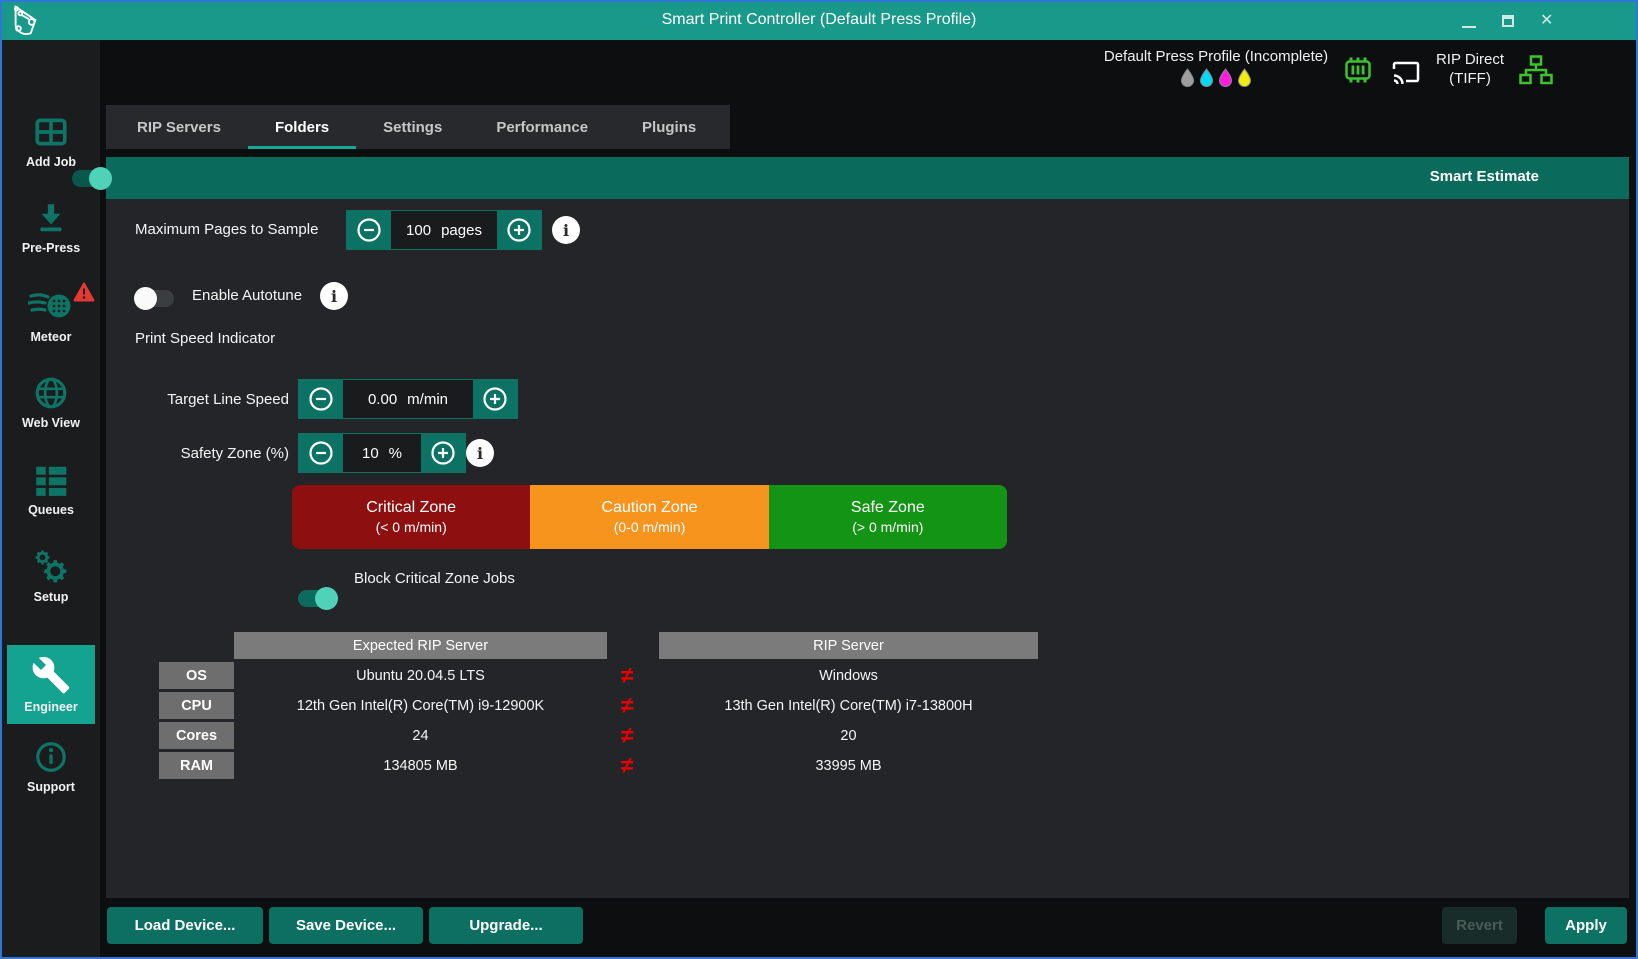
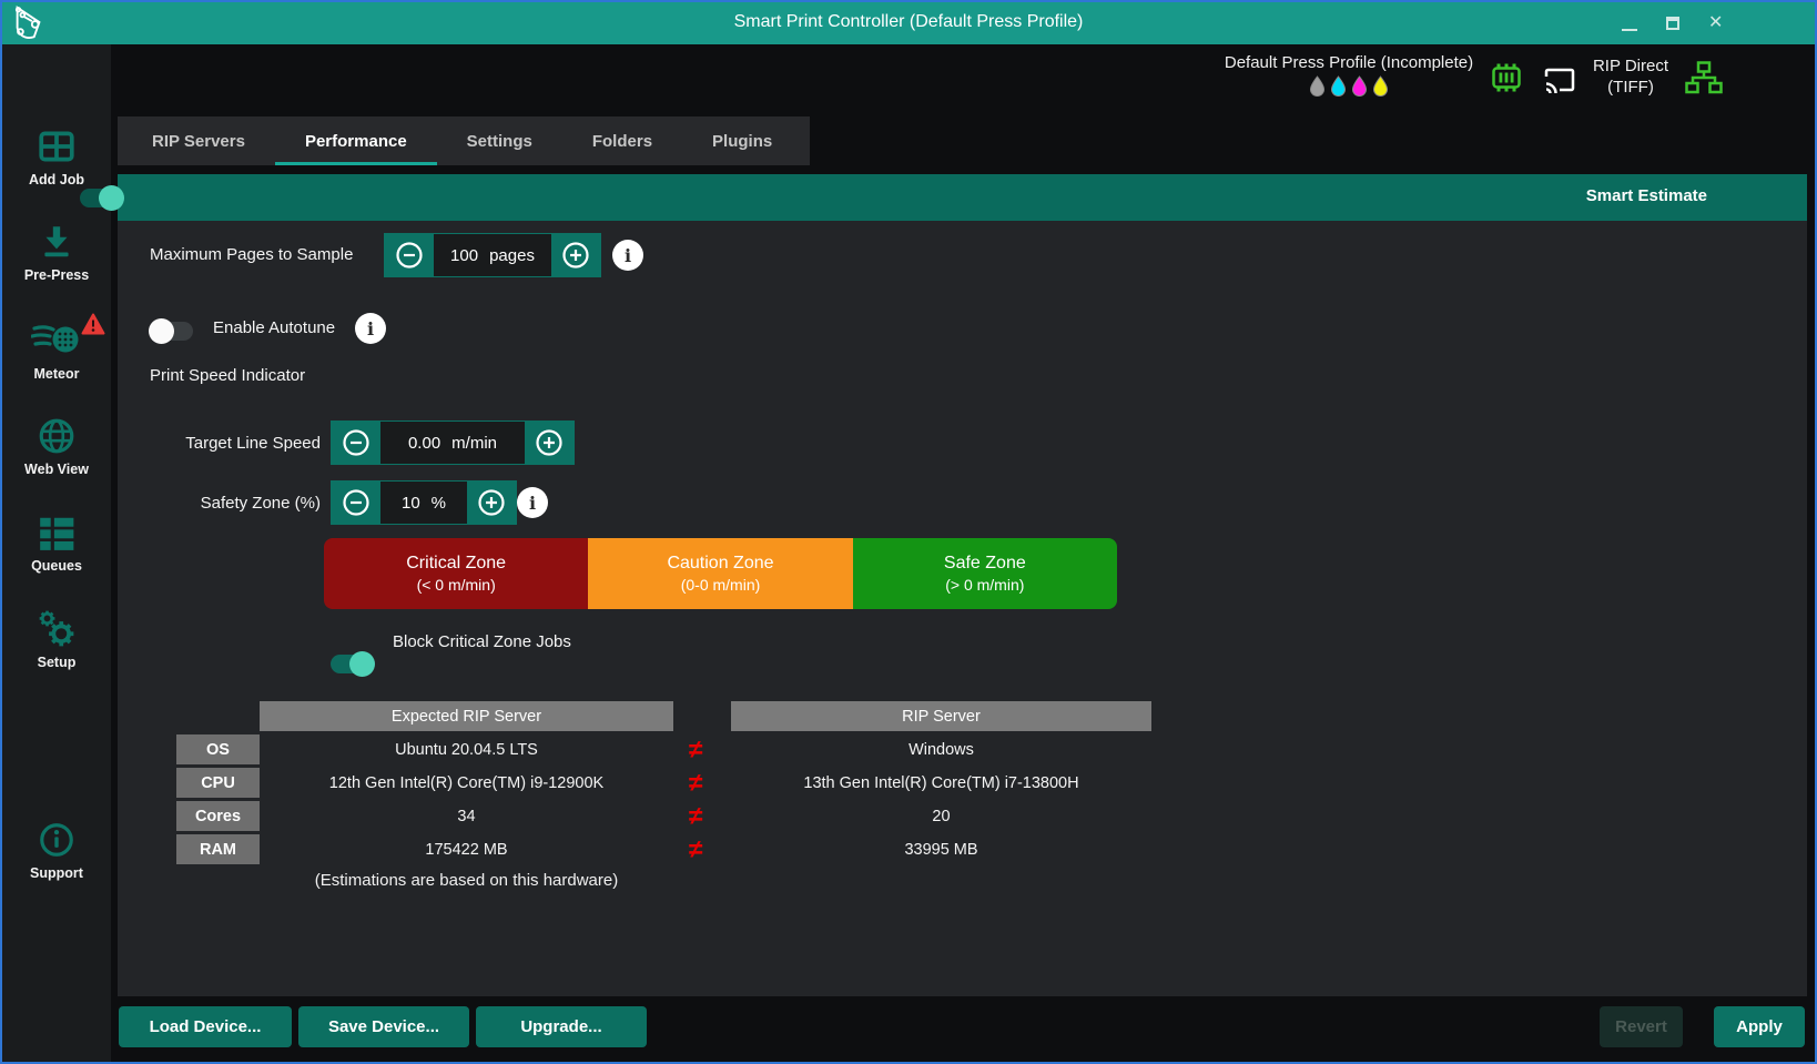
  Smart Print Controller (Default Press Profile)
  ✕
  Default Press Profile (Incomplete)
  RIP Direct
  (TIFF)
  Add Job
  Pre-Press
  Meteor
  Web View
  Queues
  Setup
- Engineer
  Support
  RIP Servers
- Folders
+ Performance
  Settings
- Performance
+ Folders
  Plugins
  Smart Estimate
  Maximum Pages to Sample
  100
  pages
  i
  Enable Autotune
  i
  Print Speed Indicator
  Target Line Speed
  0.00
  m/min
  Safety Zone (%)
  10
  %
  i
  Critical Zone
  (< 0 m/min)
  Caution Zone
  (0-0 m/min)
  Safe Zone
  (> 0 m/min)
  Block Critical Zone Jobs
  Expected RIP Server
  RIP Server
  OS
  Ubuntu 20.04.5 LTS
  ≠
  Windows
  CPU
  12th Gen Intel(R) Core(TM) i9-12900K
  ≠
  13th Gen Intel(R) Core(TM) i7-13800H
  Cores
- 24
+ 34
  ≠
  20
  RAM
- 134805 MB
+ 175422 MB
  ≠
  33995 MB
+ (Estimations are based on this hardware)
  Load Device...
  Save Device...
  Upgrade...
  Revert
  Apply
